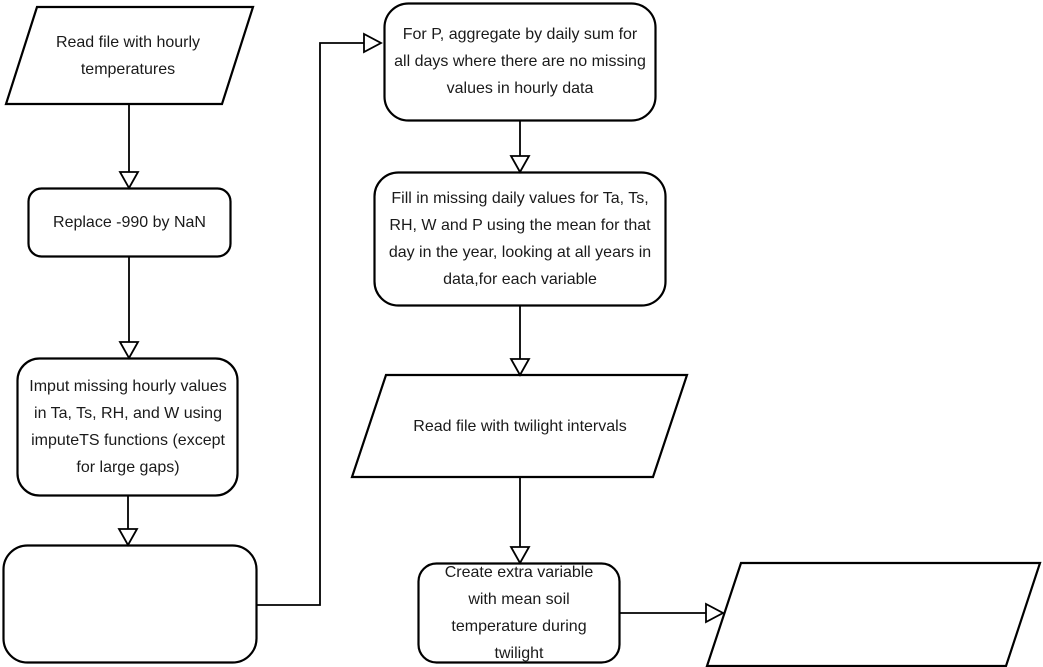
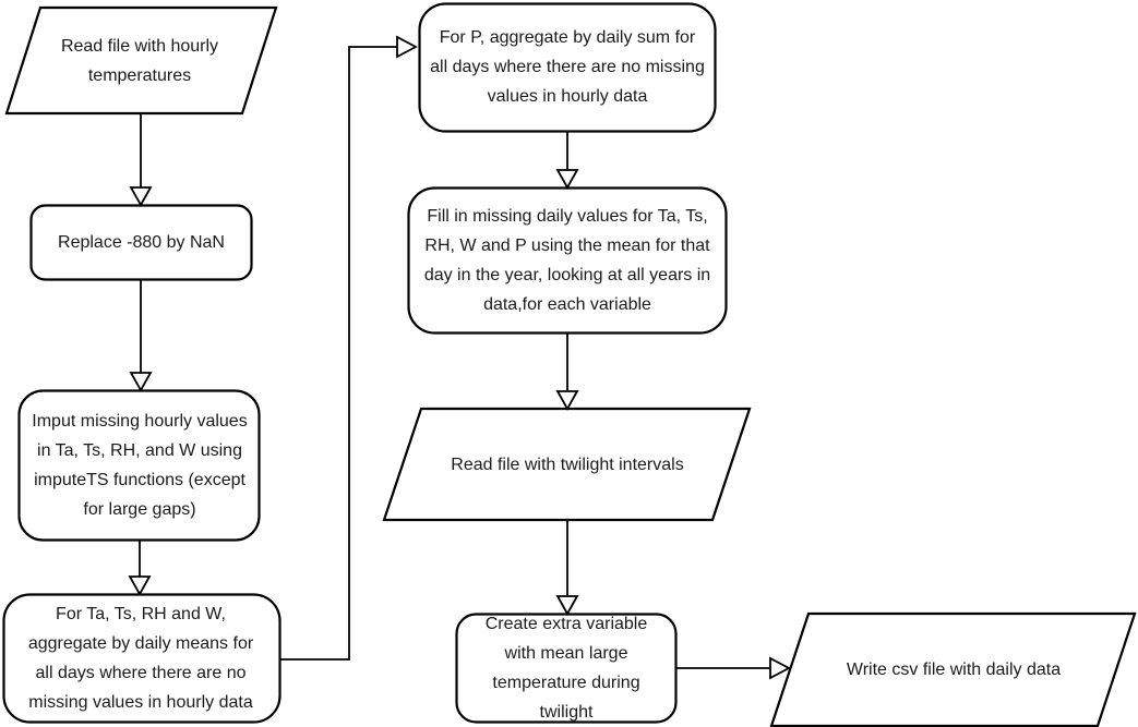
  Read file with hourly temperatures
- Replace -990 by NaN
+ Replace -880 by NaN
  Imput missing hourly values in Ta, Ts, RH, and W using imputeTS functions (except for large gaps)
+ For Ta, Ts, RH and W, aggregate by daily means for all days where there are no missing values in hourly data
  For P, aggregate by daily sum for all days where there are no missing values in hourly data
  Fill in missing daily values for Ta, Ts, RH, W and P using the mean for that day in the year, looking at all years in data,for each variable
  Read file with twilight intervals
- Create extra variable with mean soil temperature during twilight
+ Create extra variable with mean large temperature during twilight
+ Write csv file with daily data
